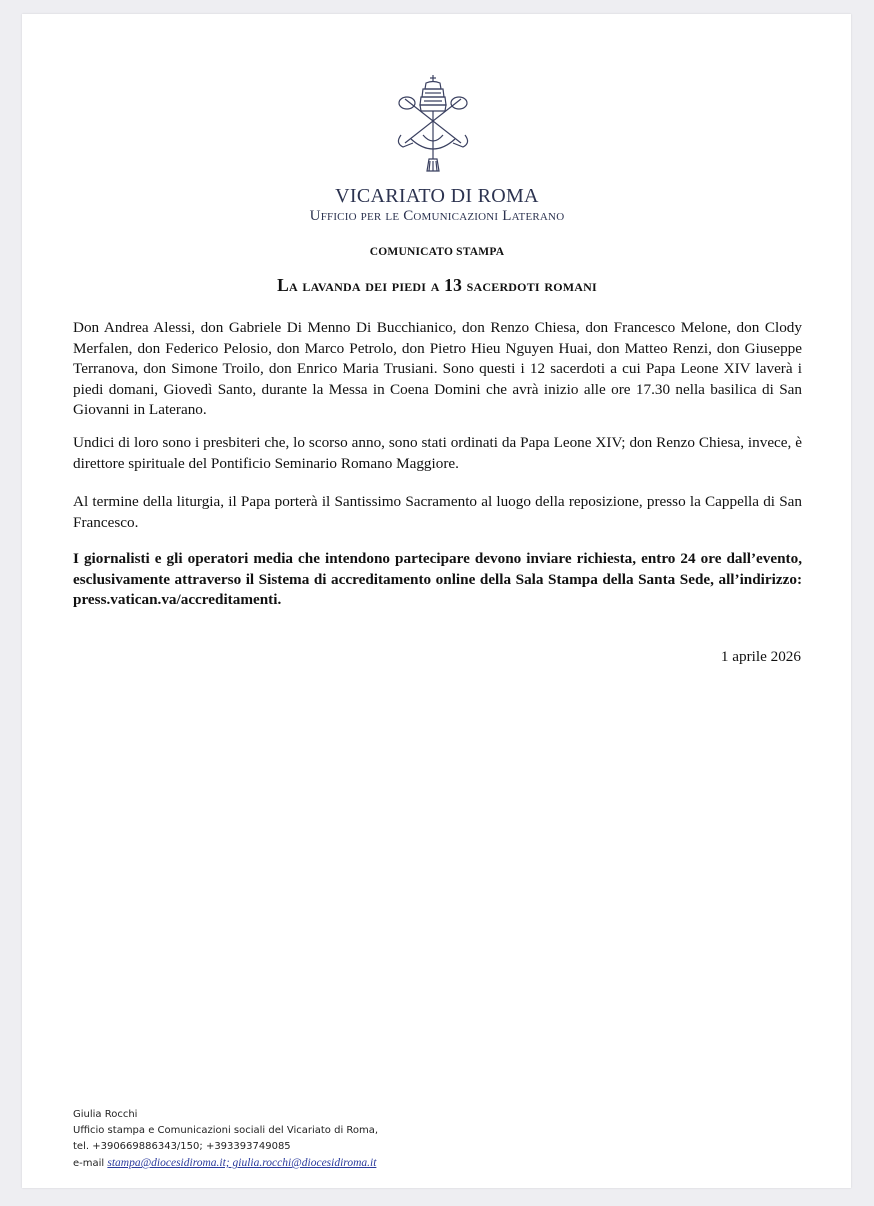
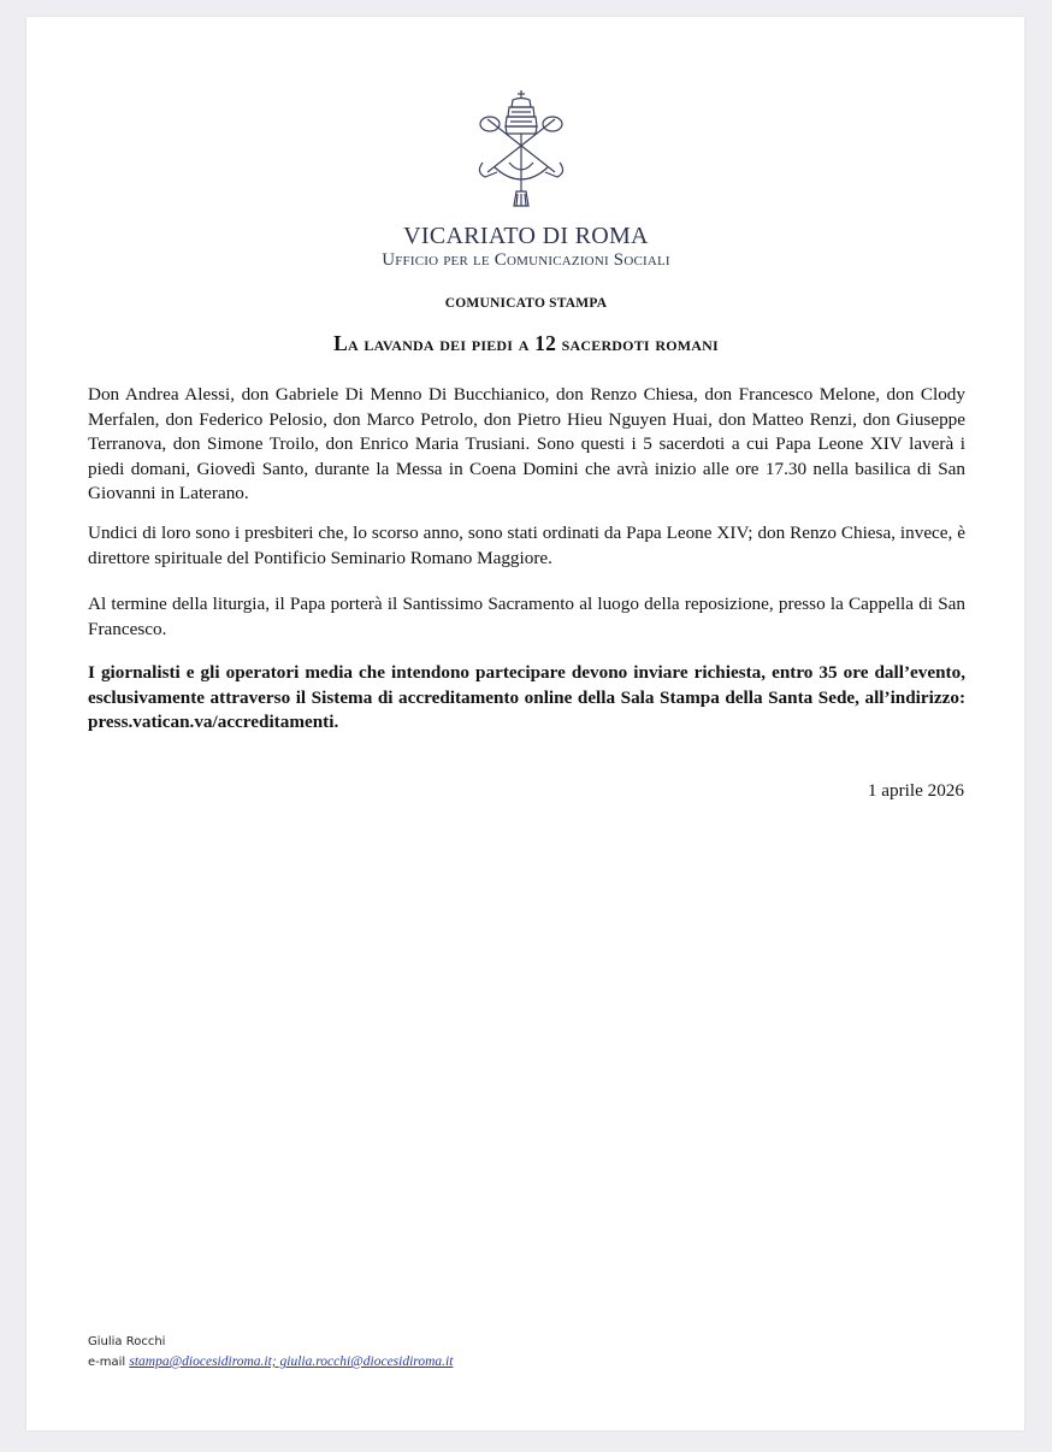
  VICARIATO DI ROMA
- Ufficio per le Comunicazioni Laterano
+ Ufficio per le Comunicazioni Sociali
  COMUNICATO STAMPA
- La lavanda dei piedi a 13 sacerdoti romani
+ La lavanda dei piedi a 12 sacerdoti romani
- Don Andrea Alessi, don Gabriele Di Menno Di Bucchianico, don Renzo Chiesa, don Francesco Melone, don Clody Merfalen, don Federico Pelosio, don Marco Petrolo, don Pietro Hieu Nguyen Huai, don Matteo Renzi, don Giuseppe Terranova, don Simone Troilo, don Enrico Maria Trusiani. Sono questi i 12 sacerdoti a cui Papa Leone XIV laverà i piedi domani, Giovedì Santo, durante la Messa in Coena Domini che avrà inizio alle ore 17.30 nella basilica di San Giovanni in Laterano.
+ Don Andrea Alessi, don Gabriele Di Menno Di Bucchianico, don Renzo Chiesa, don Francesco Melone, don Clody Merfalen, don Federico Pelosio, don Marco Petrolo, don Pietro Hieu Nguyen Huai, don Matteo Renzi, don Giuseppe Terranova, don Simone Troilo, don Enrico Maria Trusiani. Sono questi i 5 sacerdoti a cui Papa Leone XIV laverà i piedi domani, Giovedì Santo, durante la Messa in Coena Domini che avrà inizio alle ore 17.30 nella basilica di San Giovanni in Laterano.
  Undici di loro sono i presbiteri che, lo scorso anno, sono stati ordinati da Papa Leone XIV; don Renzo Chiesa, invece, è direttore spirituale del Pontificio Seminario Romano Maggiore.
  Al termine della liturgia, il Papa porterà il Santissimo Sacramento al luogo della reposizione, presso la Cappella di San Francesco.
- I giornalisti e gli operatori media che intendono partecipare devono inviare richiesta, entro 24 ore dall’evento, esclusivamente attraverso il Sistema di accreditamento online della Sala Stampa della Santa Sede, all’indirizzo: press.vatican.va/accreditamenti.
+ I giornalisti e gli operatori media che intendono partecipare devono inviare richiesta, entro 35 ore dall’evento, esclusivamente attraverso il Sistema di accreditamento online della Sala Stampa della Santa Sede, all’indirizzo: press.vatican.va/accreditamenti.
  1 aprile 2026
  Giulia Rocchi
- Ufficio stampa e Comunicazioni sociali del Vicariato di Roma,
- tel. +390669886343/150; +393393749085
  e-mail stampa@diocesidiroma.it; giulia.rocchi@diocesidiroma.it
